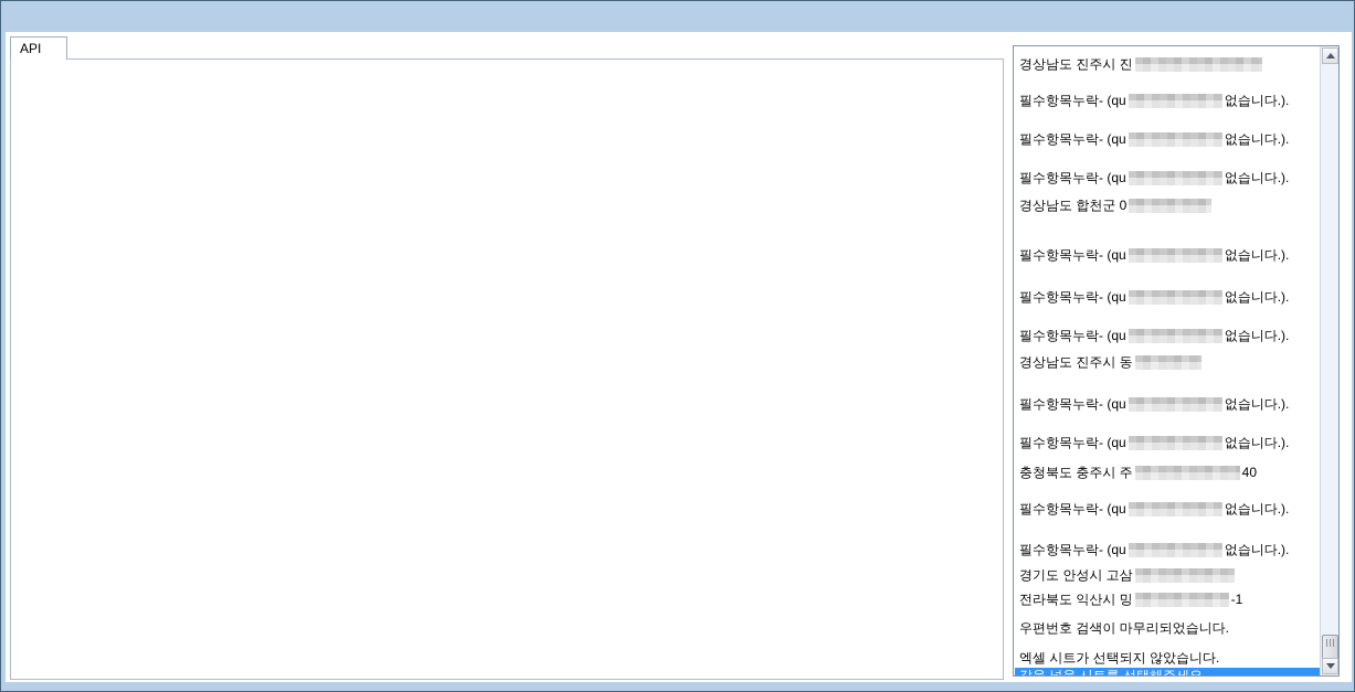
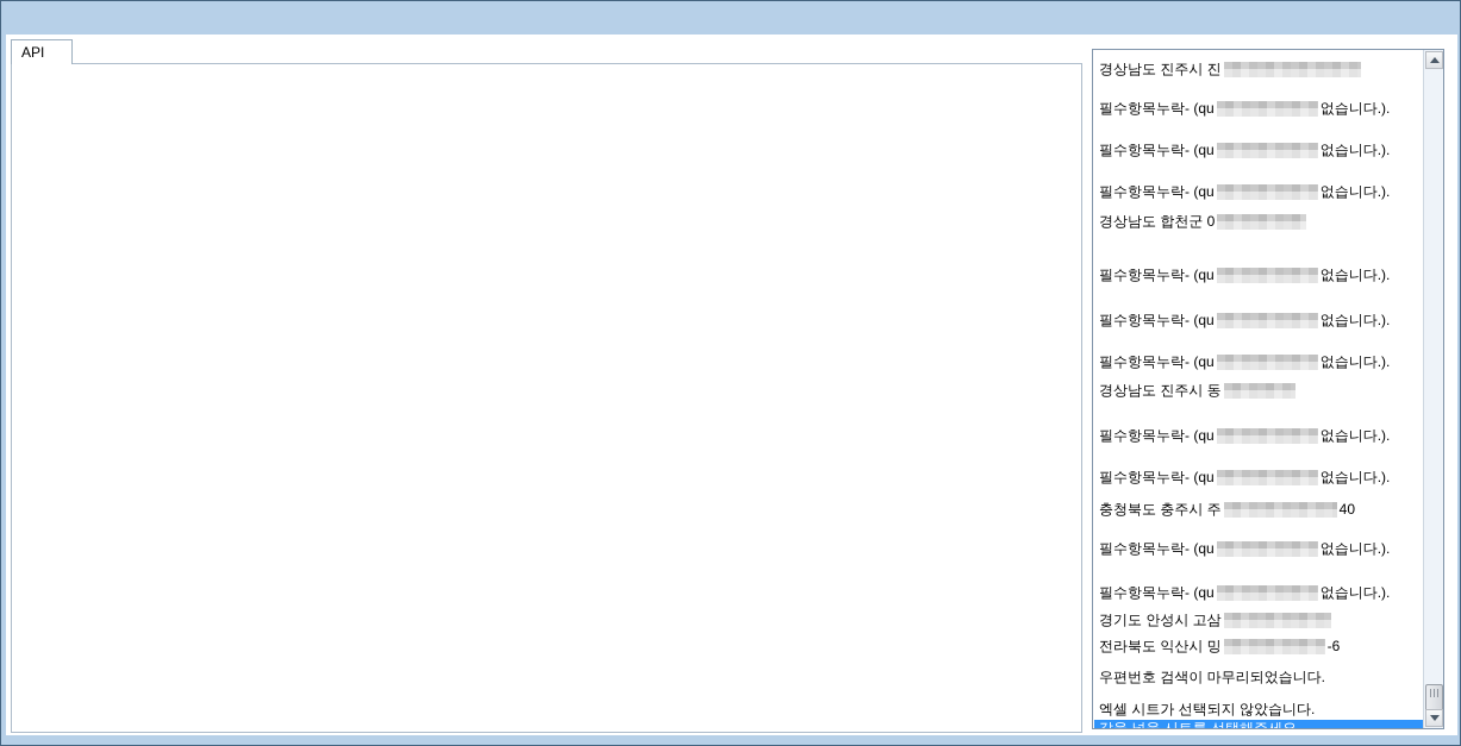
  API
  경상남도 진주시 진
  필수항목누락- (qu 없습니다.).
  필수항목누락- (qu 없습니다.).
  필수항목누락- (qu 없습니다.).
  경상남도 합천군 0
  필수항목누락- (qu 없습니다.).
  필수항목누락- (qu 없습니다.).
  필수항목누락- (qu 없습니다.).
  경상남도 진주시 동
  필수항목누락- (qu 없습니다.).
  필수항목누락- (qu 없습니다.).
  충청북도 충주시 주 40
  필수항목누락- (qu 없습니다.).
  필수항목누락- (qu 없습니다.).
  경기도 안성시 고삼
- 전라북도 익산시 밍 -1
+ 전라북도 익산시 밍 -6
  우편번호 검색이 마무리되었습니다.
  엑셀 시트가 선택되지 않았습니다.
